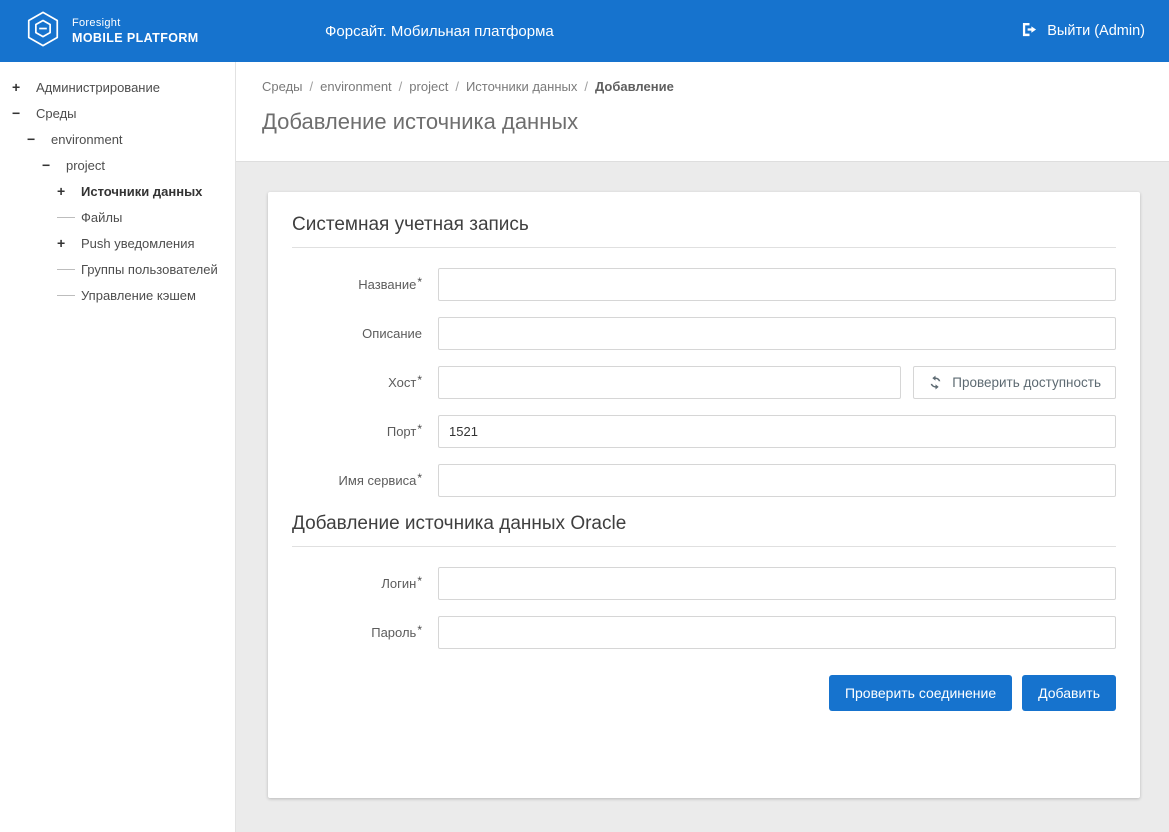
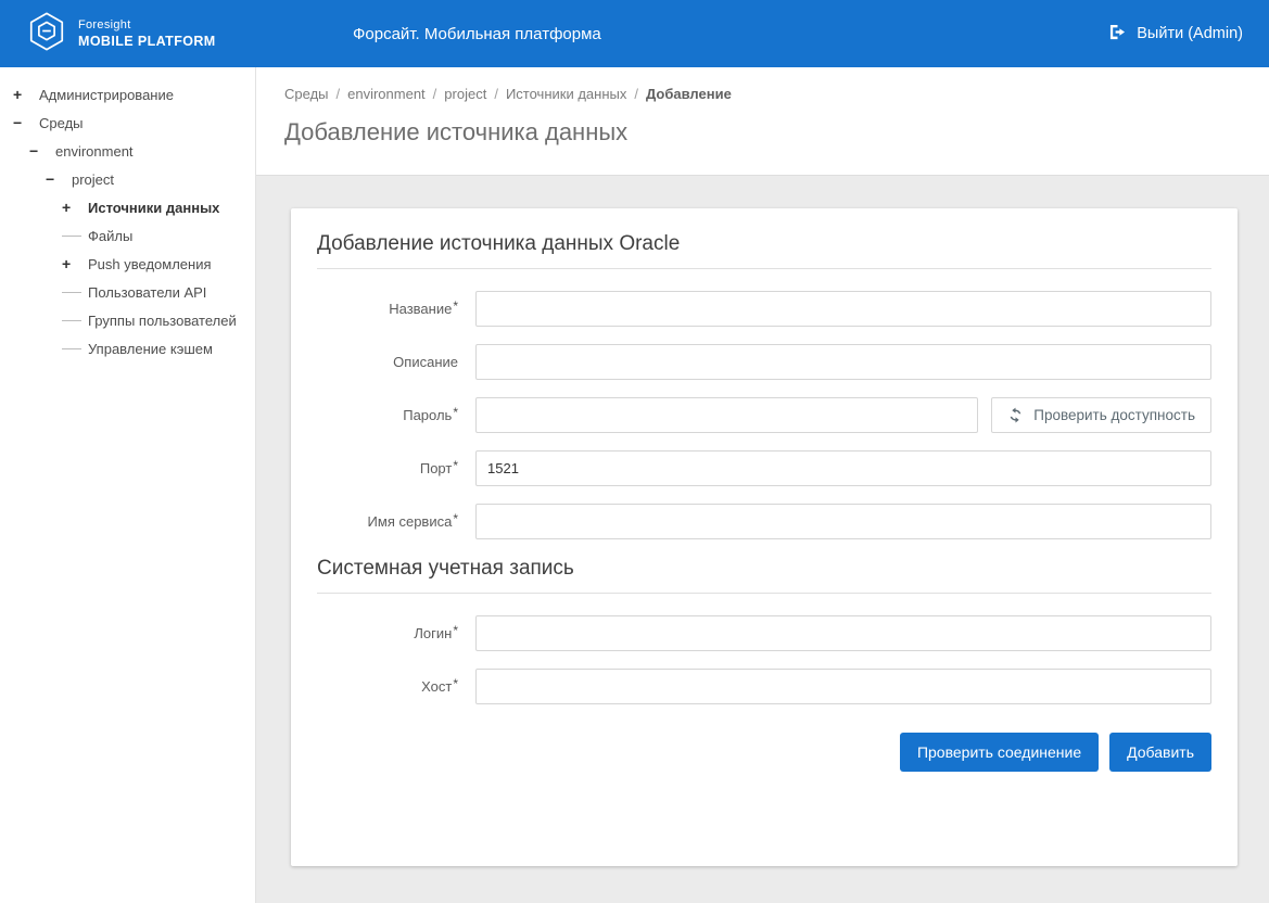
  Foresight
  MOBILE PLATFORM
  Форсайт. Мобильная платформа
  Выйти (Admin)
  +
  Администрирование
  −
  Среды
  −
  environment
  −
  project
  +
  Источники данных
  Файлы
  +
  Push уведомления
+ Пользователи API
  Группы пользователей
  Управление кэшем
  Среды
  /
  environment
  /
  project
  /
  Источники данных
  /
  Добавление
  Добавление источника данных
- Системная учетная запись
+ Добавление источника данных Oracle
  Название*
  Описание
- Хост*
+ Пароль*
  Проверить доступность
  Порт*
  1521
  Имя сервиса*
- Добавление источника данных Oracle
+ Системная учетная запись
  Логин*
- Пароль*
+ Хост*
  Проверить соединение
  Добавить
